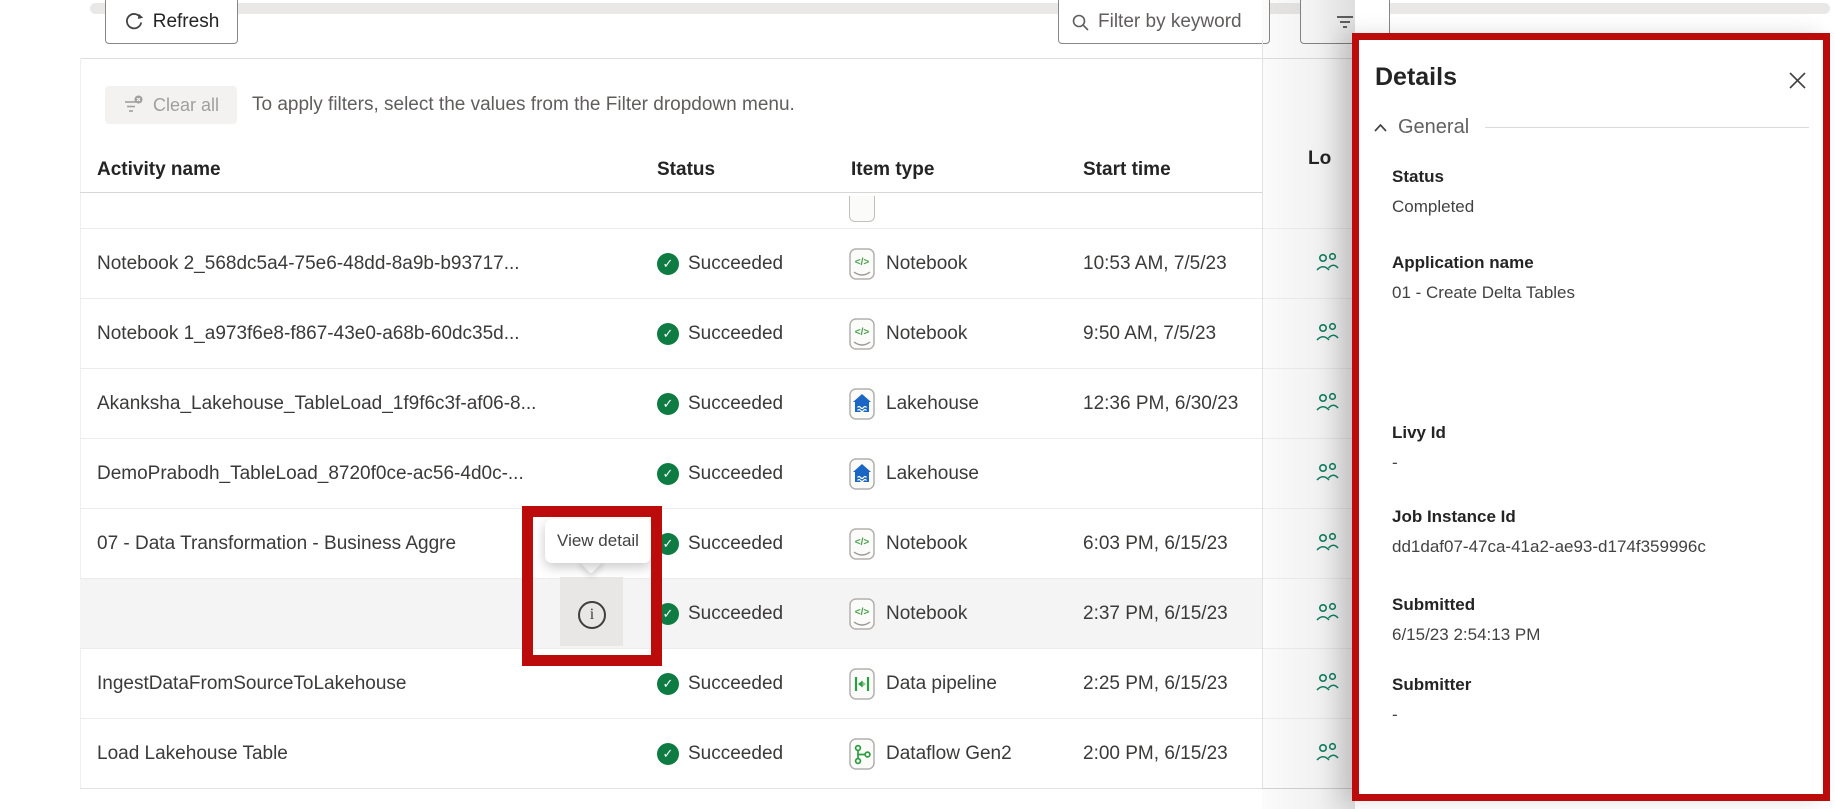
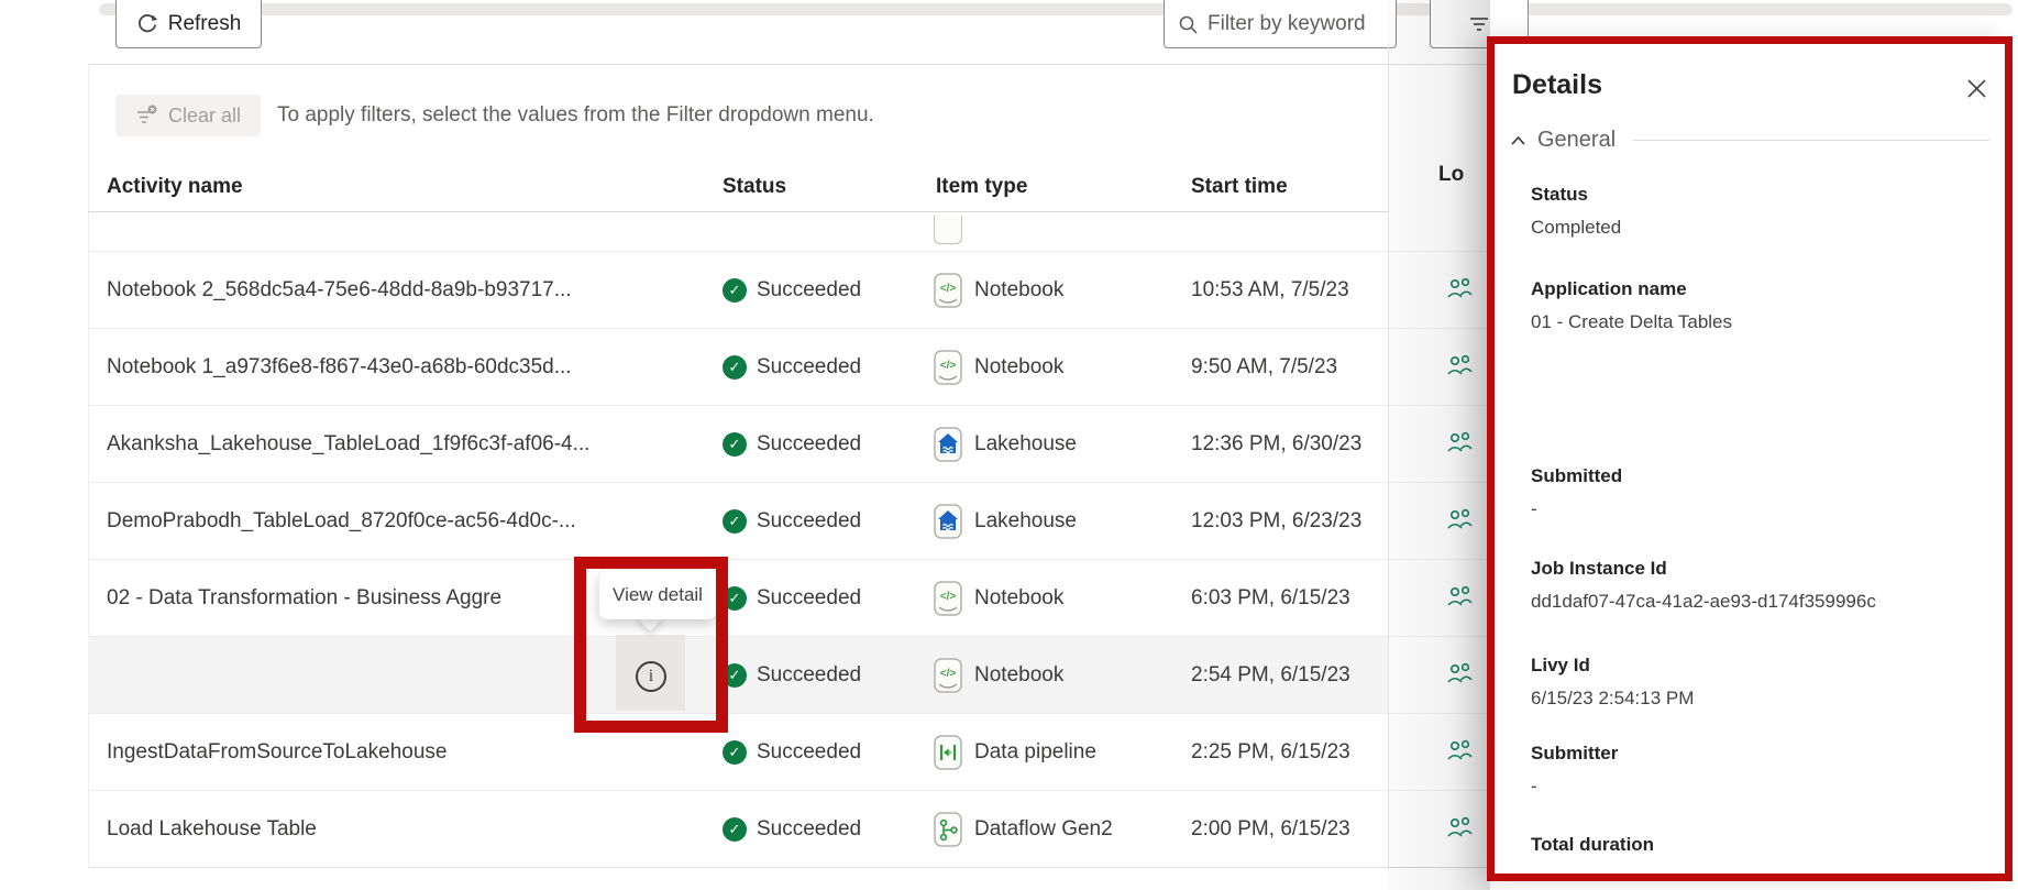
  Refresh
  Clear all
  To apply filters, select the values from the Filter dropdown menu.
  Filter by keyword
  Activity name
  Status
  Item type
  Start time
  Notebook 2_568dc5a4-75e6-48dd-8a9b-b93717...
  Succeeded
  </>
  Notebook
  10:53 AM, 7/5/23
  Notebook 1_a973f6e8-f867-43e0-a68b-60dc35d...
  Succeeded
  </>
  Notebook
  9:50 AM, 7/5/23
- Akanksha_Lakehouse_TableLoad_1f9f6c3f-af06-8...
+ Akanksha_Lakehouse_TableLoad_1f9f6c3f-af06-4...
  Succeeded
  Lakehouse
  12:36 PM, 6/30/23
  DemoPrabodh_TableLoad_8720f0ce-ac56-4d0c-...
  Succeeded
  Lakehouse
+ 12:03 PM, 6/23/23
- 07 - Data Transformation - Business Aggre
+ 02 - Data Transformation - Business Aggre
  Succeeded
  </>
  Notebook
  6:03 PM, 6/15/23
  Succeeded
  </>
  Notebook
- 2:37 PM, 6/15/23
+ 2:54 PM, 6/15/23
  IngestDataFromSourceToLakehouse
  Succeeded
  Data pipeline
  2:25 PM, 6/15/23
  Load Lakehouse Table
  Succeeded
  Dataflow Gen2
  2:00 PM, 6/15/23
  Lo
  View detail
  Details
  General
  Status
  Completed
  Application name
  01 - Create Delta Tables
- Livy Id
+ Submitted
  -
  Job Instance Id
  dd1daf07-47ca-41a2-ae93-d174f359996c
- Submitted
+ Livy Id
  6/15/23 2:54:13 PM
  Submitter
  -
+ Total duration
